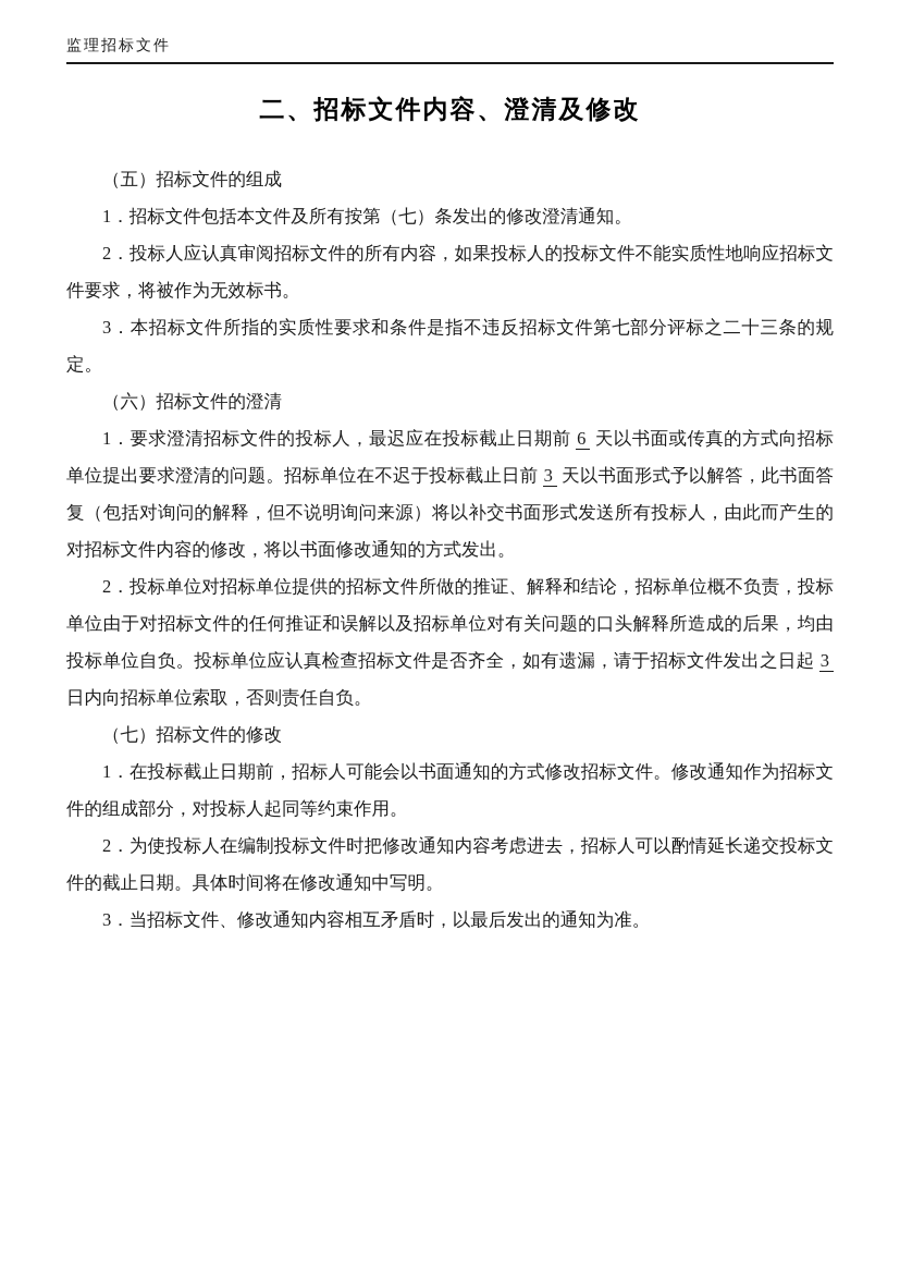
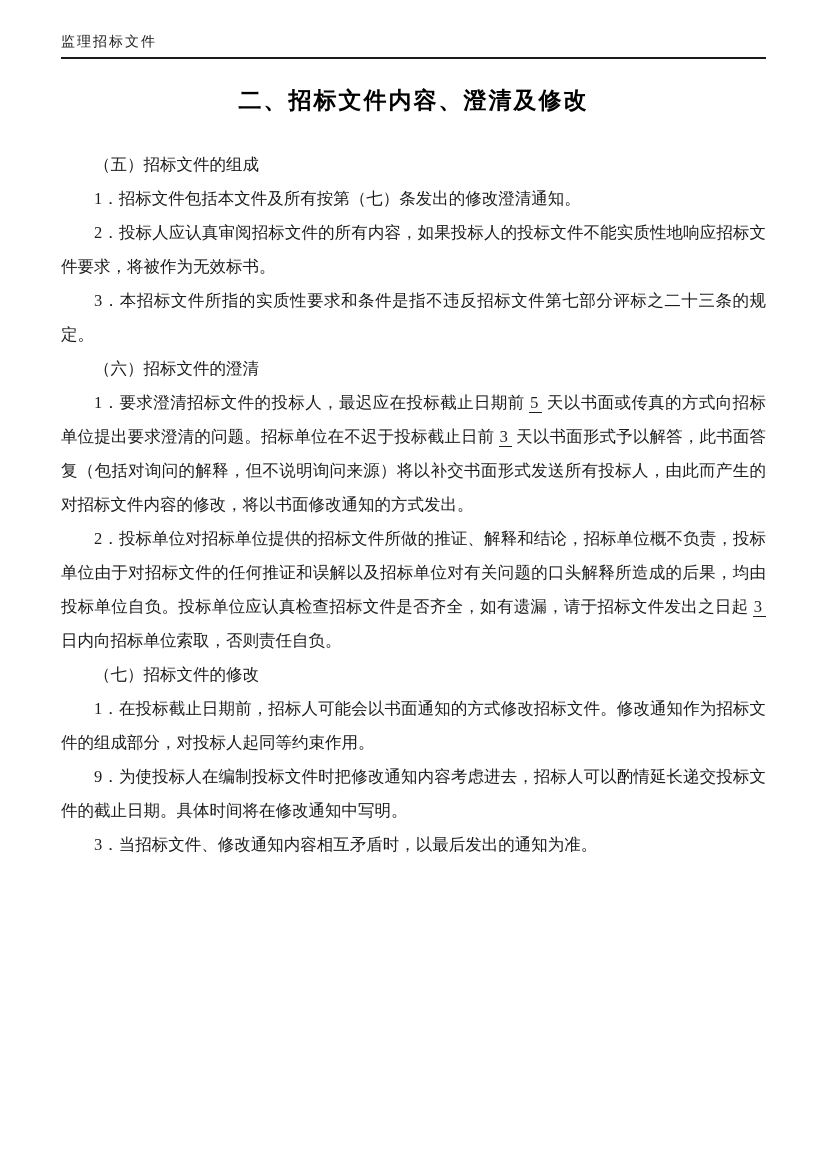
  监理招标文件
  二、招标文件内容、澄清及修改
  （五）招标文件的组成
  1．招标文件包括本文件及所有按第（七）条发出的修改澄清通知。
  2．投标人应认真审阅招标文件的所有内容，如果投标人的投标文件不能实质性地响应招标文件要求，将被作为无效标书。
  3．本招标文件所指的实质性要求和条件是指不违反招标文件第七部分评标之二十三条的规定。
  （六）招标文件的澄清
- 1．要求澄清招标文件的投标人，最迟应在投标截止日期前 6 天以书面或传真的方式向招标单位提出要求澄清的问题。招标单位在不迟于投标截止日前 3 天以书面形式予以解答，此书面答复（包括对询问的解释，但不说明询问来源）将以补交书面形式发送所有投标人，由此而产生的对招标文件内容的修改，将以书面修改通知的方式发出。
+ 1．要求澄清招标文件的投标人，最迟应在投标截止日期前 5 天以书面或传真的方式向招标单位提出要求澄清的问题。招标单位在不迟于投标截止日前 3 天以书面形式予以解答，此书面答复（包括对询问的解释，但不说明询问来源）将以补交书面形式发送所有投标人，由此而产生的对招标文件内容的修改，将以书面修改通知的方式发出。
  2．投标单位对招标单位提供的招标文件所做的推证、解释和结论，招标单位概不负责，投标单位由于对招标文件的任何推证和误解以及招标单位对有关问题的口头解释所造成的后果，均由投标单位自负。投标单位应认真检查招标文件是否齐全，如有遗漏，请于招标文件发出之日起 3 日内向招标单位索取，否则责任自负。
  （七）招标文件的修改
  1．在投标截止日期前，招标人可能会以书面通知的方式修改招标文件。修改通知作为招标文件的组成部分，对投标人起同等约束作用。
- 2．为使投标人在编制投标文件时把修改通知内容考虑进去，招标人可以酌情延长递交投标文件的截止日期。具体时间将在修改通知中写明。
+ 9．为使投标人在编制投标文件时把修改通知内容考虑进去，招标人可以酌情延长递交投标文件的截止日期。具体时间将在修改通知中写明。
  3．当招标文件、修改通知内容相互矛盾时，以最后发出的通知为准。
